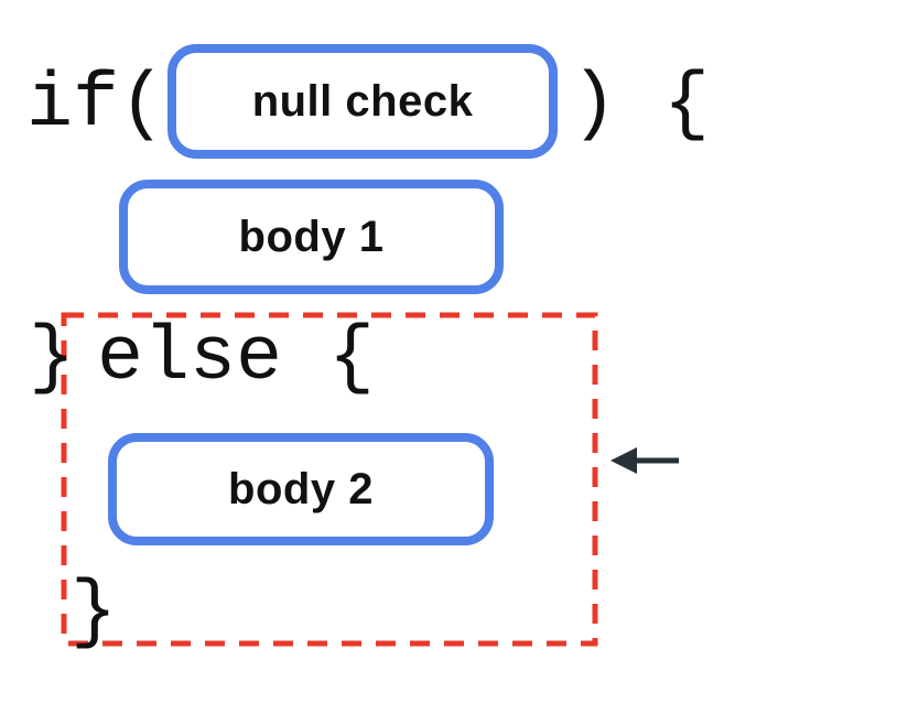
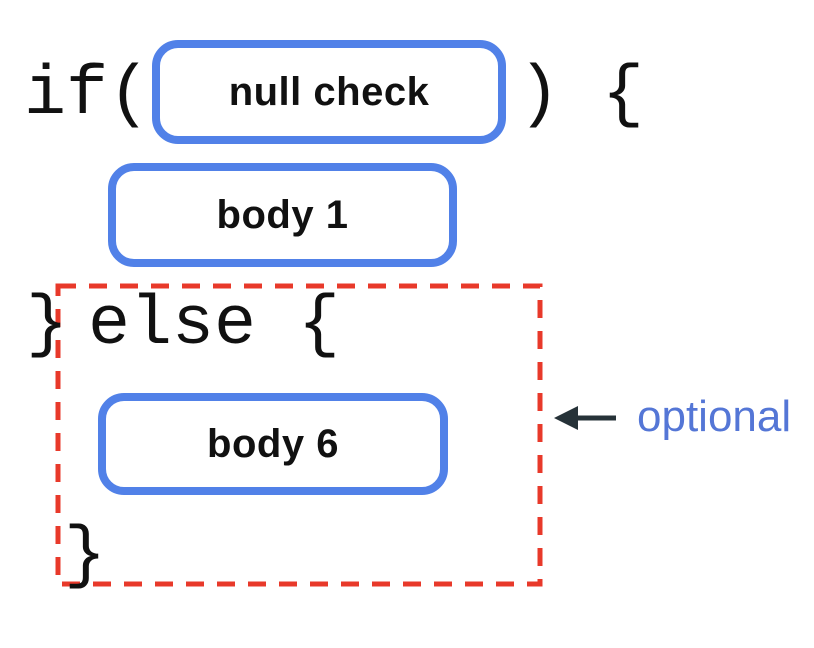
  if(
  null check
  ) {
  body 1
  }
  else {
- body 2
+ body 6
  }
+ optional
